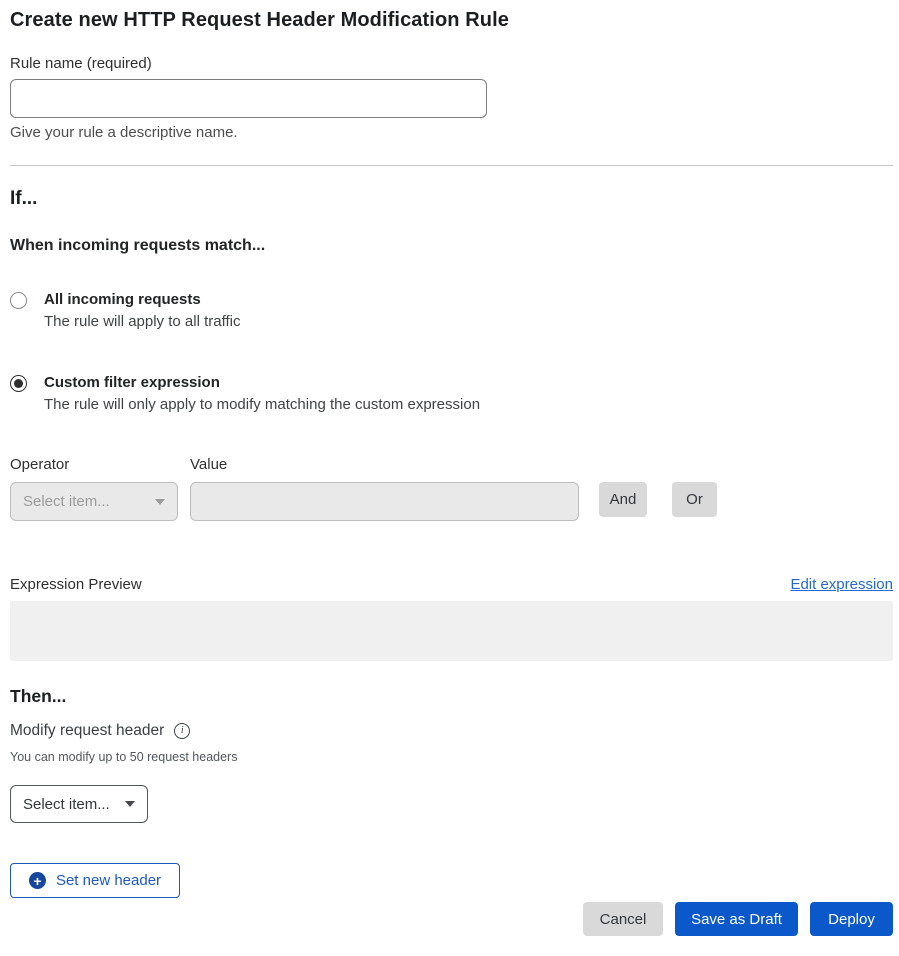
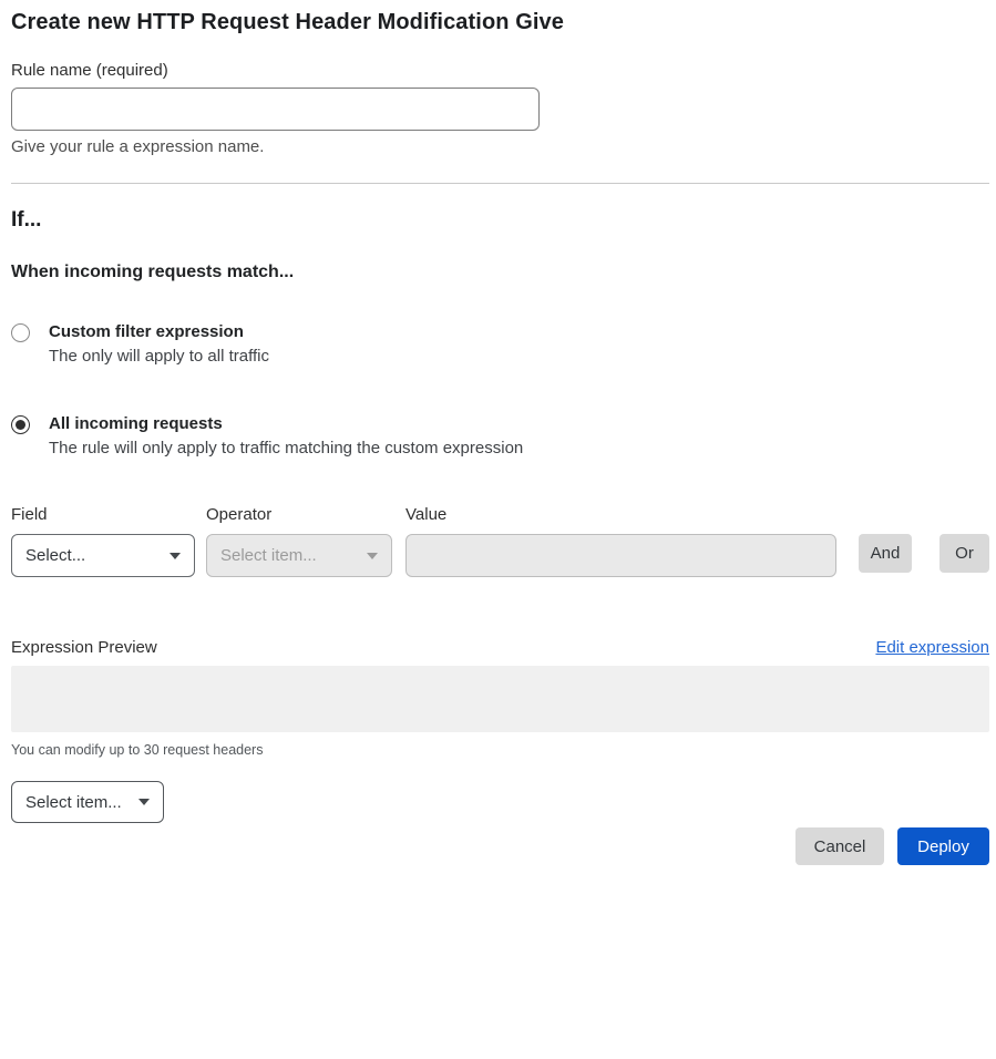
- Create new HTTP Request Header Modification Rule
+ Create new HTTP Request Header Modification Give
  Rule name (required)
- Give your rule a descriptive name.
+ Give your rule a expression name.
  If...
  When incoming requests match...
- All incoming requests
+ Custom filter expression
- The rule will apply to all traffic
+ The only will apply to all traffic
- Custom filter expression
+ All incoming requests
- The rule will only apply to modify matching the custom expression
+ The rule will only apply to traffic matching the custom expression
+ Field
+ Select...
  Operator
  Select item...
  Value
  And
  Or
  Expression Preview
  Edit expression
- Then...
- Modify request header
- i
- You can modify up to 50 request headers
+ You can modify up to 30 request headers
  Select item...
- +
- Set new header
  Cancel
- Save as Draft
  Deploy
